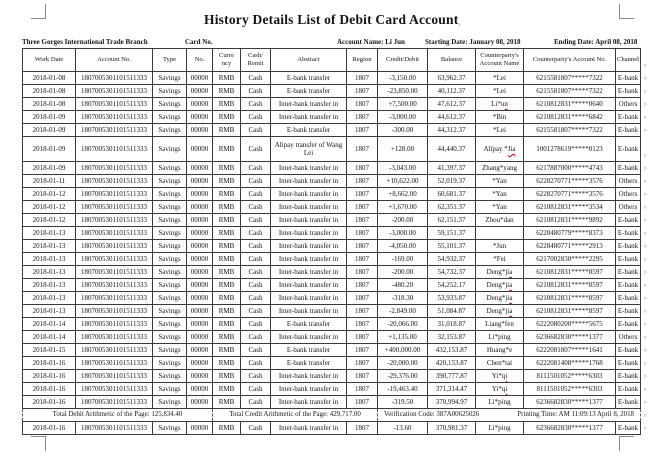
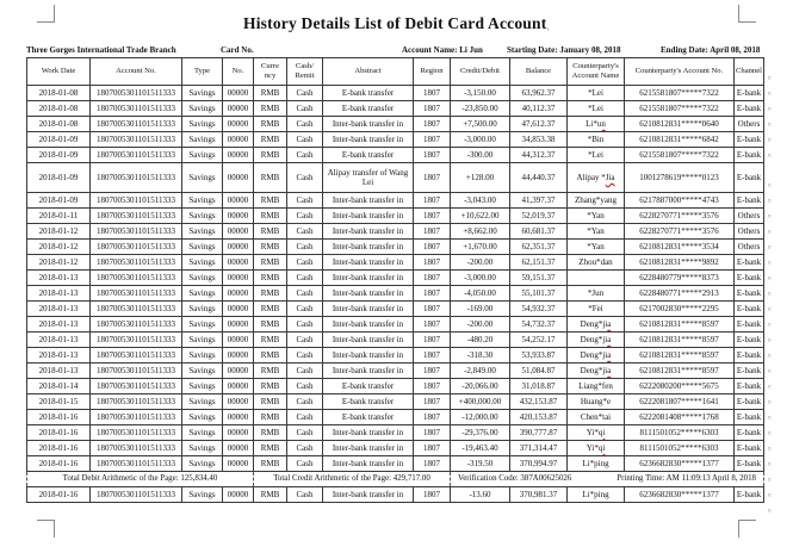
  History Details List of Debit Card Account
  Three Gorges International Trade Branch
  Card No.
  Account Name: Li Jun
  Starting Date: January 08, 2018
  Ending Date: April 08, 2018
  2018-01-08	1807005301101511333	Savings	00000	RMB	Cash	E-bank transfer	1807	-3,150.00	63,962.37	*Lei	6215581807*****7322	E-bank
  2018-01-08	1807005301101511333	Savings	00000	RMB	Cash	E-bank transfer	1807	-23,850.00	40,112.37	*Lei	6215581807*****7322	E-bank
  2018-01-08	1807005301101511333	Savings	00000	RMB	Cash	Inter-bank transfer in	1807	+7,500.00	47,612.37	Li*un	6210812831*****0640	Others
- 2018-01-09	1807005301101511333	Savings	00000	RMB	Cash	Inter-bank transfer in	1807	-3,000.00	44,612.37	*Bin	6210812831*****6842	E-bank
+ 2018-01-09	1807005301101511333	Savings	00000	RMB	Cash	Inter-bank transfer in	1807	-3,000.00	34,853.38	*Bin	6210812831*****6842	E-bank
  2018-01-09	1807005301101511333	Savings	00000	RMB	Cash	E-bank transfer	1807	-300.00	44,312.37	*Lei	6215581807*****7322	E-bank
  2018-01-09	1807005301101511333	Savings	00000	RMB	Cash	Alipay transfer of Wang Lei	1807	+128.00	44,440.37	Alipay *Jia	1001278619*****0123	E-bank
  2018-01-09	1807005301101511333	Savings	00000	RMB	Cash	Inter-bank transfer in	1807	-3,043.00	41,397.37	Zhang*yang	6217887000*****4743	E-bank
  2018-01-11	1807005301101511333	Savings	00000	RMB	Cash	Inter-bank transfer in	1807	+10,622.00	52,019.37	*Yan	6228270771*****3576	Others
  2018-01-12	1807005301101511333	Savings	00000	RMB	Cash	Inter-bank transfer in	1807	+8,662.00	60,681.37	*Yan	6228270771*****3576	Others
  2018-01-12	1807005301101511333	Savings	00000	RMB	Cash	Inter-bank transfer in	1807	+1,670.00	62,351.37	*Yan	6210812831*****3534	Others
  2018-01-12	1807005301101511333	Savings	00000	RMB	Cash	Inter-bank transfer in	1807	-200.00	62,151.37	Zhou*dan	6210812831*****9892	E-bank
  2018-01-13	1807005301101511333	Savings	00000	RMB	Cash	Inter-bank transfer in	1807	-3,000.00	59,151.37		6228480779*****8373	E-bank
  2018-01-13	1807005301101511333	Savings	00000	RMB	Cash	Inter-bank transfer in	1807	-4,050.00	55,101.37	*Jun	6228480771*****2913	E-bank
  2018-01-13	1807005301101511333	Savings	00000	RMB	Cash	Inter-bank transfer in	1807	-169.00	54,932.37	*Fei	6217002830*****2295	E-bank
  2018-01-13	1807005301101511333	Savings	00000	RMB	Cash	Inter-bank transfer in	1807	-200.00	54,732.37	Deng*jia	6210812831*****8597	E-bank
  2018-01-13	1807005301101511333	Savings	00000	RMB	Cash	Inter-bank transfer in	1807	-480.20	54,252.17	Deng*jia	6210812831*****8597	E-bank
  2018-01-13	1807005301101511333	Savings	00000	RMB	Cash	Inter-bank transfer in	1807	-318.30	53,933.87	Deng*jia	6210812831*****8597	E-bank
  2018-01-13	1807005301101511333	Savings	00000	RMB	Cash	Inter-bank transfer in	1807	-2,849.00	51,084.87	Deng*jia	6210812831*****8597	E-bank
  2018-01-14	1807005301101511333	Savings	00000	RMB	Cash	E-bank transfer	1807	-20,066.00	31,018.87	Liang*fen	6222080200*****5675	E-bank
- 2018-01-14	1807005301101511333	Savings	00000	RMB	Cash	Inter-bank transfer in	1807	+1,135.00	32,153.87	Li*ping	6236682830*****1377	Others
  2018-01-15	1807005301101511333	Savings	00000	RMB	Cash	E-bank transfer	1807	+400,000.00	432,153.87	Huang*e	6222081807*****1641	E-bank
- 2018-01-16	1807005301101511333	Savings	00000	RMB	Cash	E-bank transfer	1807	-20,000.00	420,153.87	Chen*tai	6222081408*****1768	E-bank
+ 2018-01-16	1807005301101511333	Savings	00000	RMB	Cash	E-bank transfer	1807	-12,000.00	420,153.87	Chen*tai	6222081408*****1768	E-bank
  2018-01-16	1807005301101511333	Savings	00000	RMB	Cash	Inter-bank transfer in	1807	-29,376.00	390,777.87	Yi*qi	8111501052*****6303	E-bank
  2018-01-16	1807005301101511333	Savings	00000	RMB	Cash	Inter-bank transfer in	1807	-19,463.40	371,314.47	Yi*qi	8111501052*****6303	E-bank
  2018-01-16	1807005301101511333	Savings	00000	RMB	Cash	Inter-bank transfer in	1807	-319.50	370,994.97	Li*ping	6236682830*****1377	E-bank
  2018-01-16	1807005301101511333	Savings	00000	RMB	Cash	Inter-bank transfer in	1807	-13.60	370,981.37	Li*ping	6236682830*****1377	E-bank
